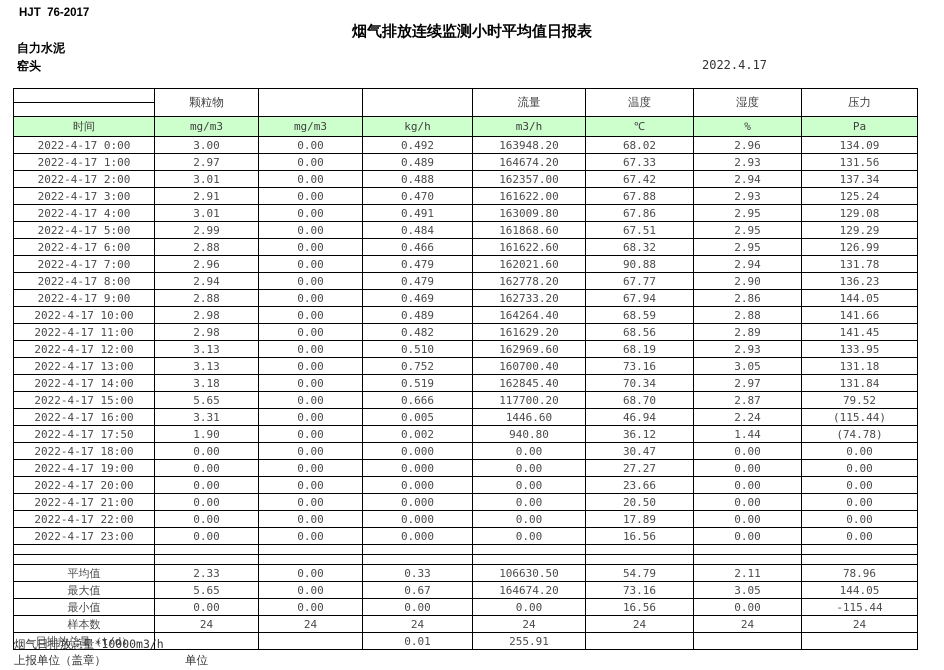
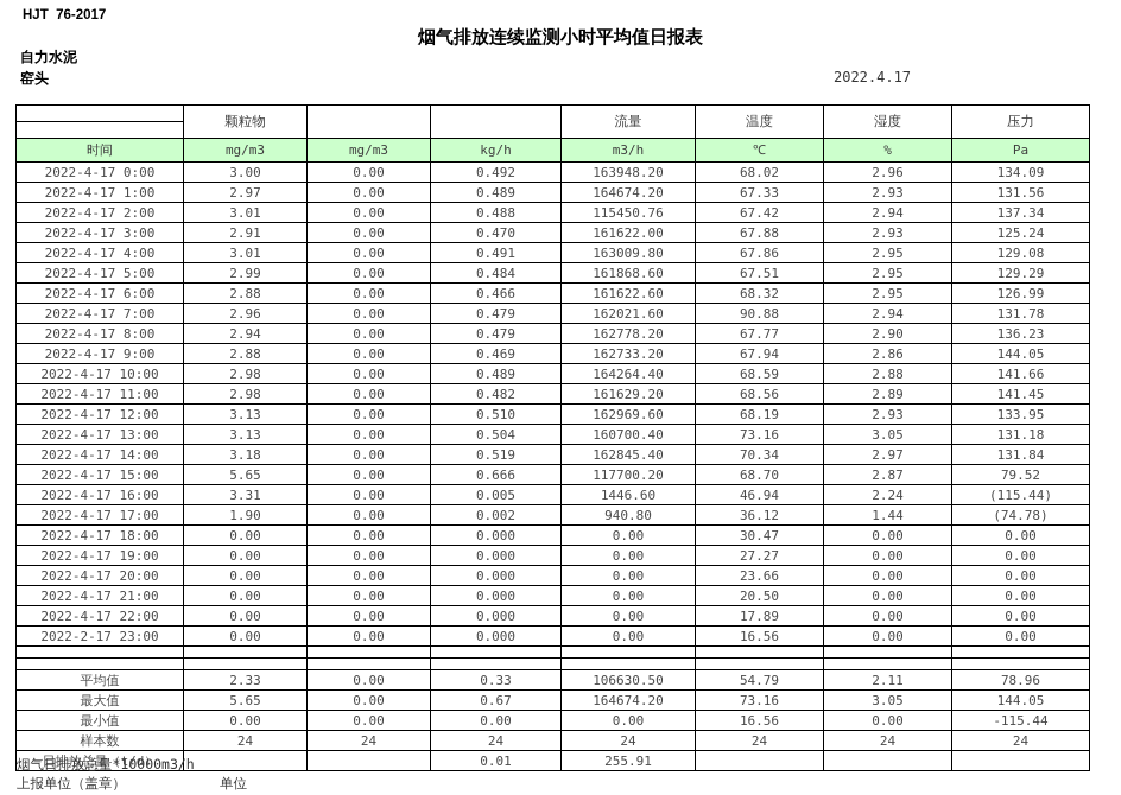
  HJT 76-2017
  烟气排放连续监测小时平均值日报表
  自力水泥
  窑头
  2022.4.17
  	颗粒物			流量	温度	湿度	压力
  时间	mg/m3	mg/m3	kg/h	m3/h	℃	%	Pa
  2022-4-17 0:00	3.00	0.00	0.492	163948.20	68.02	2.96	134.09
  2022-4-17 1:00	2.97	0.00	0.489	164674.20	67.33	2.93	131.56
- 2022-4-17 2:00	3.01	0.00	0.488	162357.00	67.42	2.94	137.34
+ 2022-4-17 2:00	3.01	0.00	0.488	115450.76	67.42	2.94	137.34
  2022-4-17 3:00	2.91	0.00	0.470	161622.00	67.88	2.93	125.24
  2022-4-17 4:00	3.01	0.00	0.491	163009.80	67.86	2.95	129.08
  2022-4-17 5:00	2.99	0.00	0.484	161868.60	67.51	2.95	129.29
  2022-4-17 6:00	2.88	0.00	0.466	161622.60	68.32	2.95	126.99
  2022-4-17 7:00	2.96	0.00	0.479	162021.60	90.88	2.94	131.78
  2022-4-17 8:00	2.94	0.00	0.479	162778.20	67.77	2.90	136.23
  2022-4-17 9:00	2.88	0.00	0.469	162733.20	67.94	2.86	144.05
  2022-4-17 10:00	2.98	0.00	0.489	164264.40	68.59	2.88	141.66
  2022-4-17 11:00	2.98	0.00	0.482	161629.20	68.56	2.89	141.45
  2022-4-17 12:00	3.13	0.00	0.510	162969.60	68.19	2.93	133.95
- 2022-4-17 13:00	3.13	0.00	0.752	160700.40	73.16	3.05	131.18
+ 2022-4-17 13:00	3.13	0.00	0.504	160700.40	73.16	3.05	131.18
  2022-4-17 14:00	3.18	0.00	0.519	162845.40	70.34	2.97	131.84
  2022-4-17 15:00	5.65	0.00	0.666	117700.20	68.70	2.87	79.52
  2022-4-17 16:00	3.31	0.00	0.005	1446.60	46.94	2.24	(115.44)
- 2022-4-17 17:50	1.90	0.00	0.002	940.80	36.12	1.44	(74.78)
+ 2022-4-17 17:00	1.90	0.00	0.002	940.80	36.12	1.44	(74.78)
  2022-4-17 18:00	0.00	0.00	0.000	0.00	30.47	0.00	0.00
  2022-4-17 19:00	0.00	0.00	0.000	0.00	27.27	0.00	0.00
  2022-4-17 20:00	0.00	0.00	0.000	0.00	23.66	0.00	0.00
  2022-4-17 21:00	0.00	0.00	0.000	0.00	20.50	0.00	0.00
  2022-4-17 22:00	0.00	0.00	0.000	0.00	17.89	0.00	0.00
- 2022-4-17 23:00	0.00	0.00	0.000	0.00	16.56	0.00	0.00
+ 2022-2-17 23:00	0.00	0.00	0.000	0.00	16.56	0.00	0.00
  平均值	2.33	0.00	0.33	106630.50	54.79	2.11	78.96
  最大值	5.65	0.00	0.67	164674.20	73.16	3.05	144.05
  最小值	0.00	0.00	0.00	0.00	16.56	0.00	-115.44
  样本数	24	24	24	24	24	24	24
  日排放总量（t/d）			0.01	255.91
  烟气日排放总量*10000m3/h
  上报单位（盖章）
  单位
